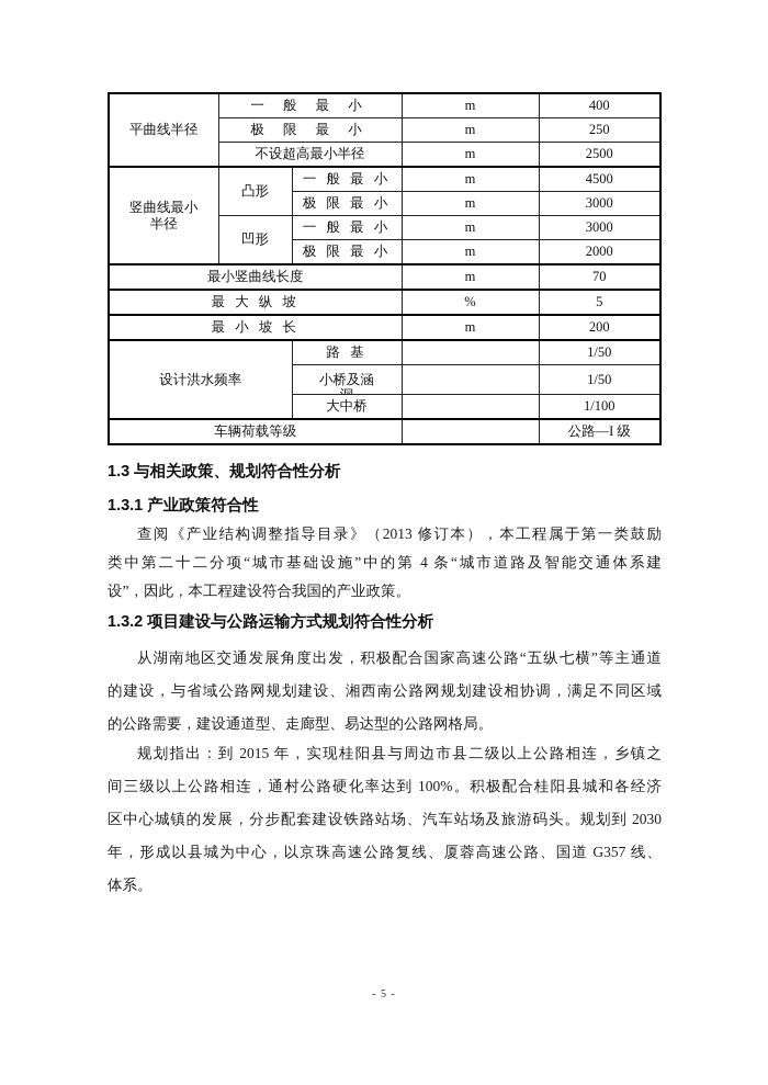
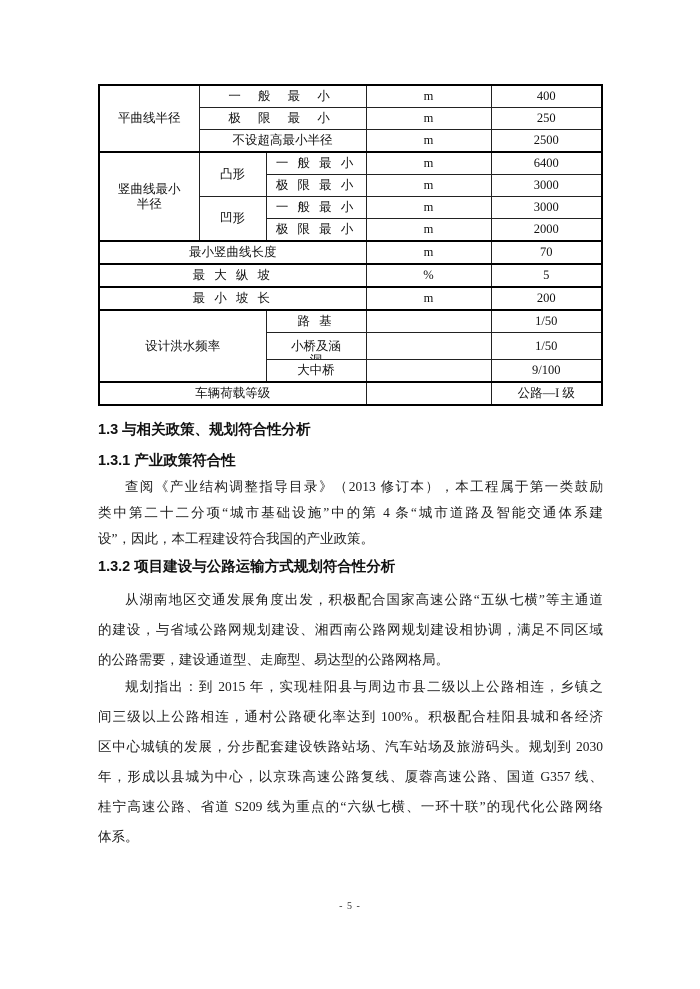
  平曲线半径	一 般 最 小	m	400
  极 限 最 小	m	250
  不设超高最小半径	m	2500
- 竖曲线最小 半径	凸形	一 般 最 小	m	4500
+ 竖曲线最小 半径	凸形	一 般 最 小	m	6400
  极 限 最 小	m	3000
  凹形	一 般 最 小	m	3000
  极 限 最 小	m	2000
  最小竖曲线长度	m	70
  最 大 纵 坡	%	5
  最 小 坡 长	m	200
  设计洪水频率	路 基		1/50
  小桥及涵		1/50
- 大中桥		1/100
+ 大中桥		9/100
  车辆荷载等级		公路—I 级
  1.3 与相关政策、规划符合性分析
  1.3.1 产业政策符合性
  查阅《产业结构调整指导目录》（2013 修订本），本工程属于第一类鼓励
  类中第二十二分项“城市基础设施”中的第 4 条“城市道路及智能交通体系建
  设”，因此，本工程建设符合我国的产业政策。
  1.3.2 项目建设与公路运输方式规划符合性分析
  从湖南地区交通发展角度出发，积极配合国家高速公路“五纵七横”等主通道
  的建设，与省域公路网规划建设、湘西南公路网规划建设相协调，满足不同区域
  的公路需要，建设通道型、走廊型、易达型的公路网格局。
  规划指出：到 2015 年，实现桂阳县与周边市县二级以上公路相连，乡镇之
  间三级以上公路相连，通村公路硬化率达到 100%。积极配合桂阳县城和各经济
  区中心城镇的发展，分步配套建设铁路站场、汽车站场及旅游码头。规划到 2030
  年，形成以县城为中心，以京珠高速公路复线、厦蓉高速公路、国道 G357 线、
+ 桂宁高速公路、省道 S209 线为重点的“六纵七横、一环十联”的现代化公路网络
  体系。
  - 5 -
